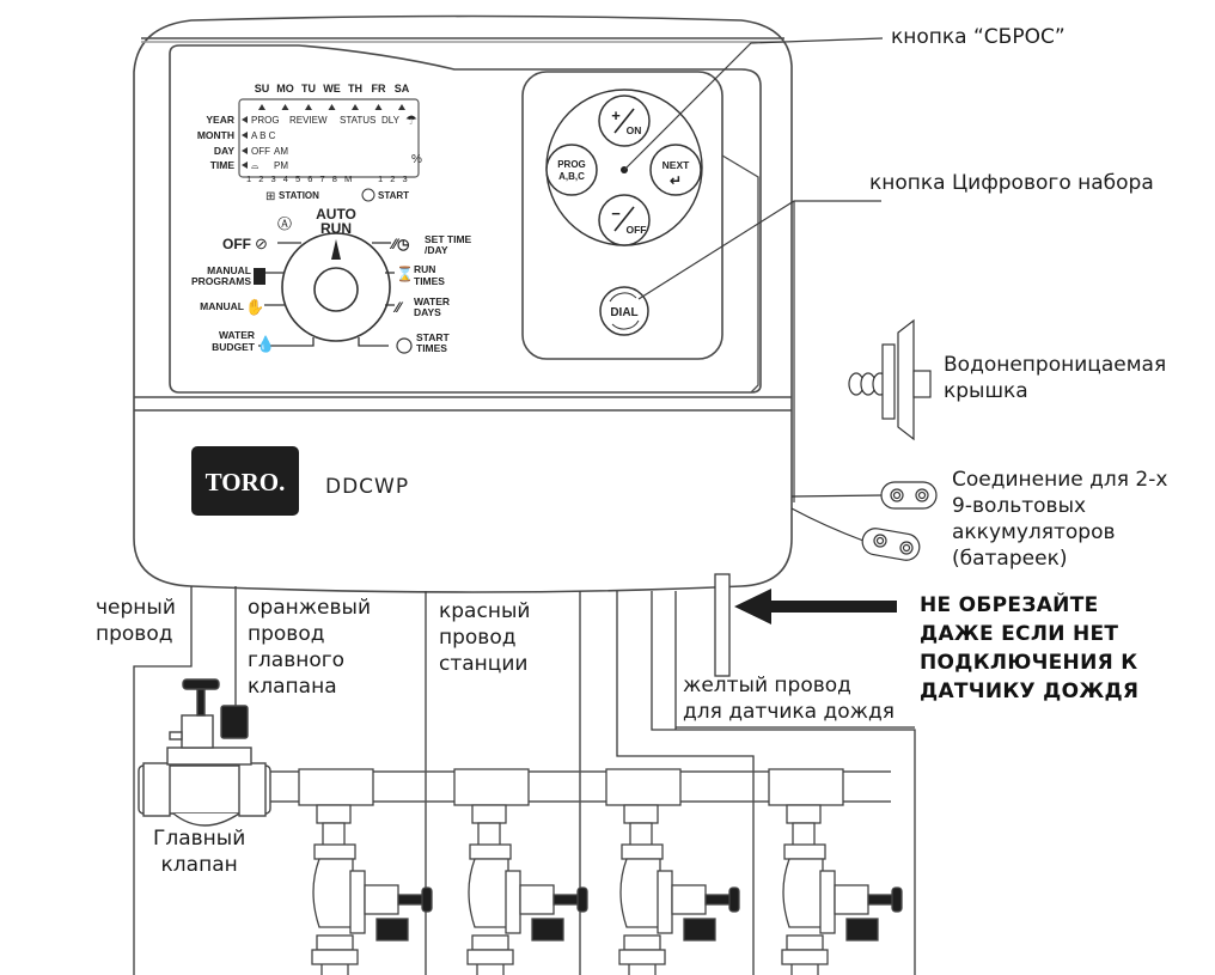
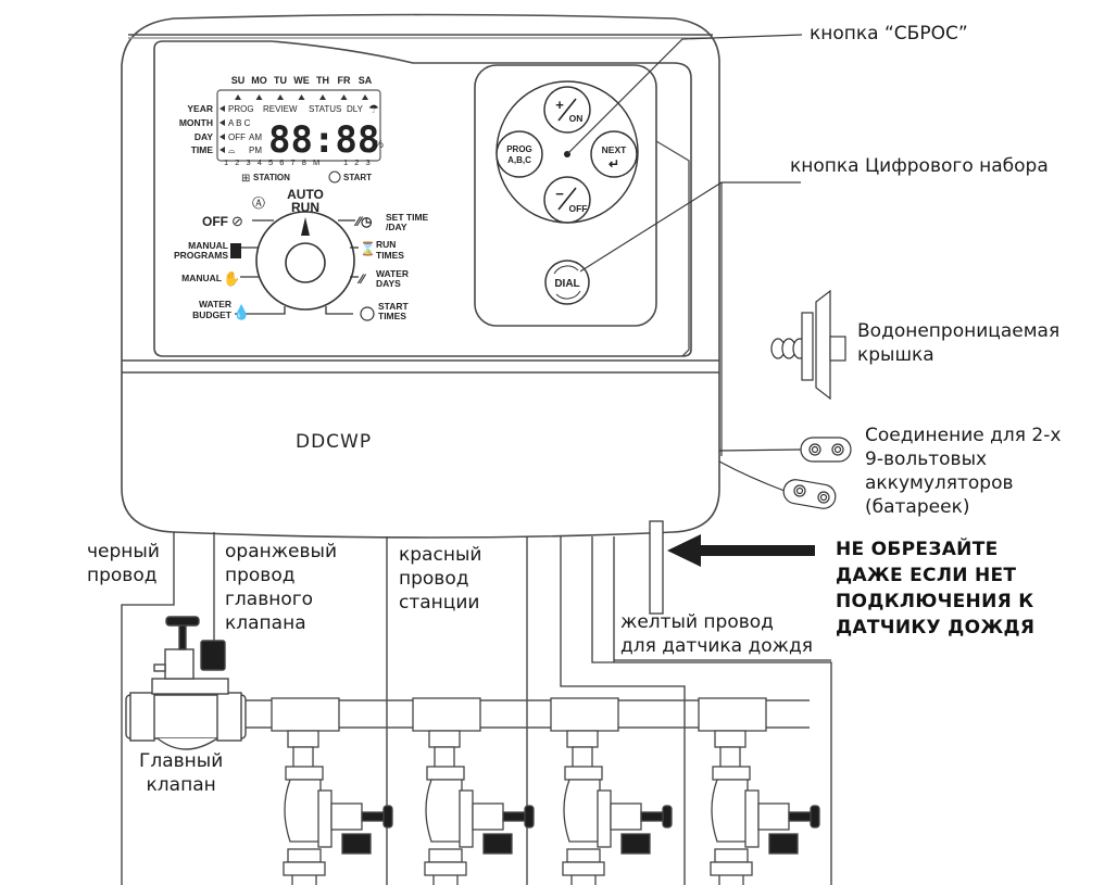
  SU
  MO
  TU
  WE
  TH
  FR
  SA
  YEAR
  MONTH
  DAY
  TIME
  PROG
  REVIEW
  STATUS
  DLY
  ☂
  A B C
  OFF
  AM
  ⌓
  PM
+ 88:88
  %
  1 2 3 4 5 6 7 8 M
  1 2 3
  ⊞
  STATION
  START
  Ⓐ
  AUTO
  RUN
  OFF
  ⊘
  MANUAL
  PROGRAMS
  MANUAL
  ✋
  WATER
  BUDGET
  💧
  ⁄⁄◷
  SET TIME
  /DAY
  ⌛
  RUN
  TIMES
  ⁄⁄
  WATER
  DAYS
  START
  TIMES
  +
  ON
  −
  OFF
  PROG
  A,B,C
  NEXT
  ↵
  DIAL
- TORO.
  DDCWP
  кнопка “СБРОС”
  кнопка Цифрового набора
  Водонепроницаемая
  крышка
  Соединение для 2-х
  9-вольтовых
  аккумуляторов
  (батареек)
  черный
  провод
  оранжевый
  провод
  главного
  клапана
  красный
  провод
  станции
  желтый провод
  для датчика дождя
  НЕ ОБРЕЗАЙТЕ
  ДАЖЕ ЕСЛИ НЕТ
  ПОДКЛЮЧЕНИЯ К
  ДАТЧИКУ ДОЖДЯ
  Главный
  клапан
